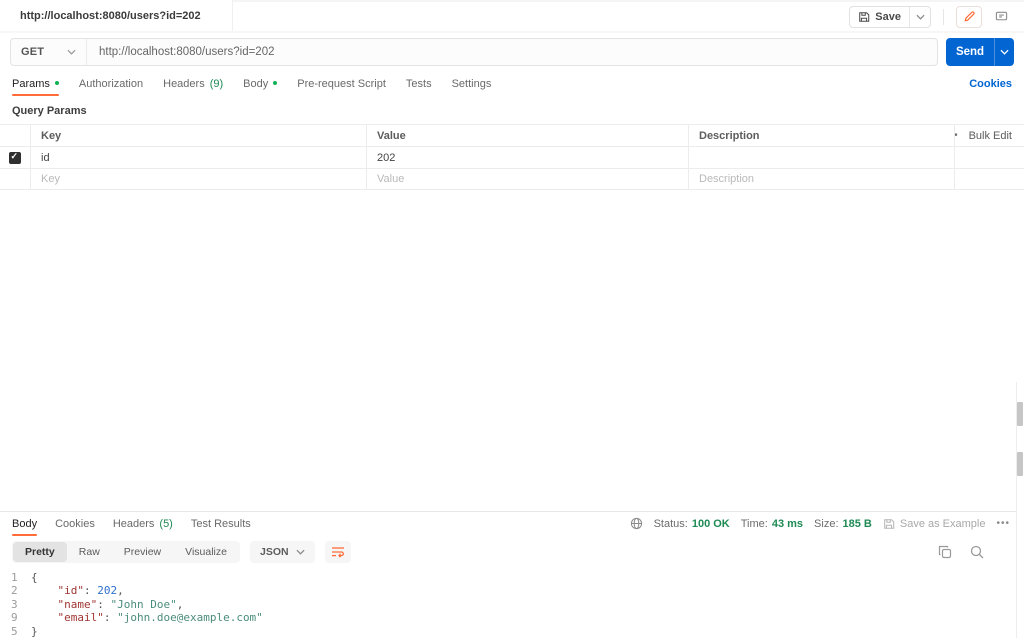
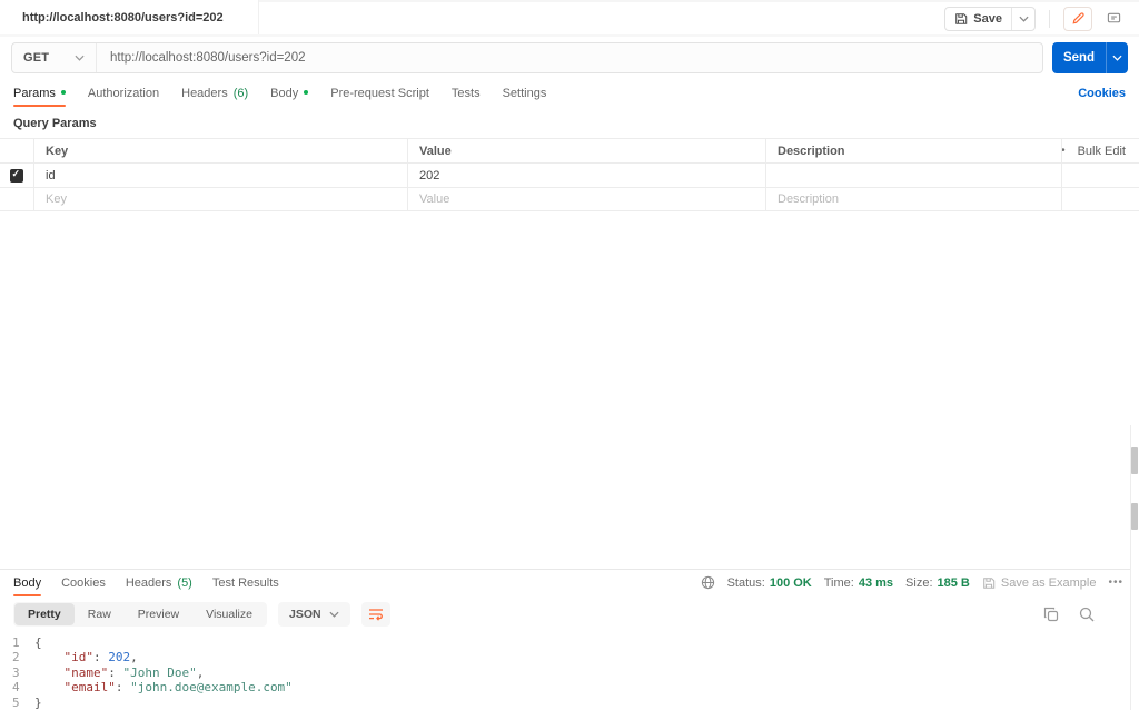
  http://localhost:8080/users?id=202
  Save
  GET
  http://localhost:8080/users?id=202
  Send
  Params
  Authorization
  Headers
- (9)
+ (6)
  Body
  Pre-request Script
  Tests
  Settings
  Cookies
  Query Params
  Key
  Value
  Description
  Bulk Edit
  id
  202
  Key
  Value
  Description
  Body
  Cookies
  Headers
  (5)
  Test Results
  Status:
  100 OK
  Time:
  43 ms
  Size:
  185 B
  Save as Example
  •••
  Pretty
  Raw
  Preview
  Visualize
  JSON
  1
  {
  2
  "id": 202,
  3
  "name": "John Doe",
- 9
+ 4
  "email": "john.doe@example.com"
  5
  }
